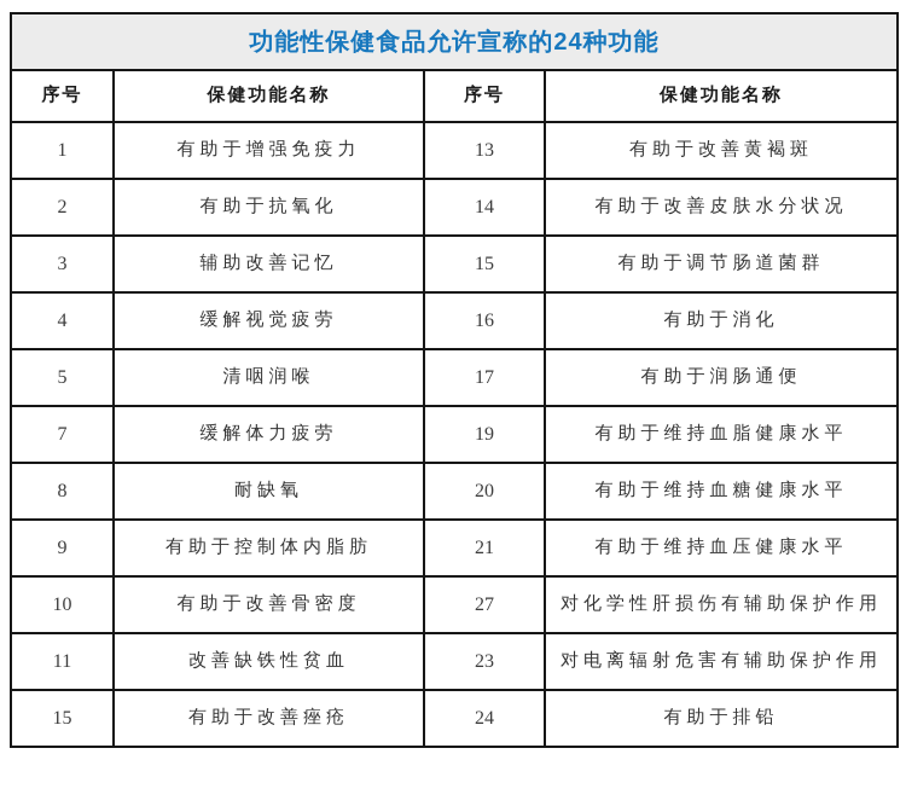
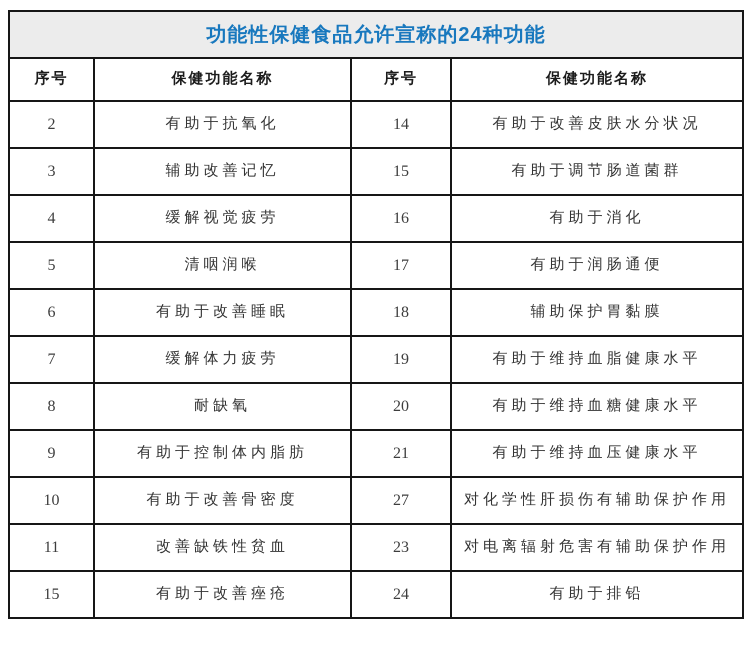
  功能性保健食品允许宣称的24种功能
  序号	保健功能名称	序号	保健功能名称
- 1	有助于增强免疫力	13	有助于改善黄褐斑
  2	有助于抗氧化	14	有助于改善皮肤水分状况
  3	辅助改善记忆	15	有助于调节肠道菌群
  4	缓解视觉疲劳	16	有助于消化
  5	清咽润喉	17	有助于润肠通便
+ 6	有助于改善睡眠	18	辅助保护胃黏膜
  7	缓解体力疲劳	19	有助于维持血脂健康水平
  8	耐缺氧	20	有助于维持血糖健康水平
  9	有助于控制体内脂肪	21	有助于维持血压健康水平
  10	有助于改善骨密度	27	对化学性肝损伤有辅助保护作用
  11	改善缺铁性贫血	23	对电离辐射危害有辅助保护作用
  15	有助于改善痤疮	24	有助于排铅
